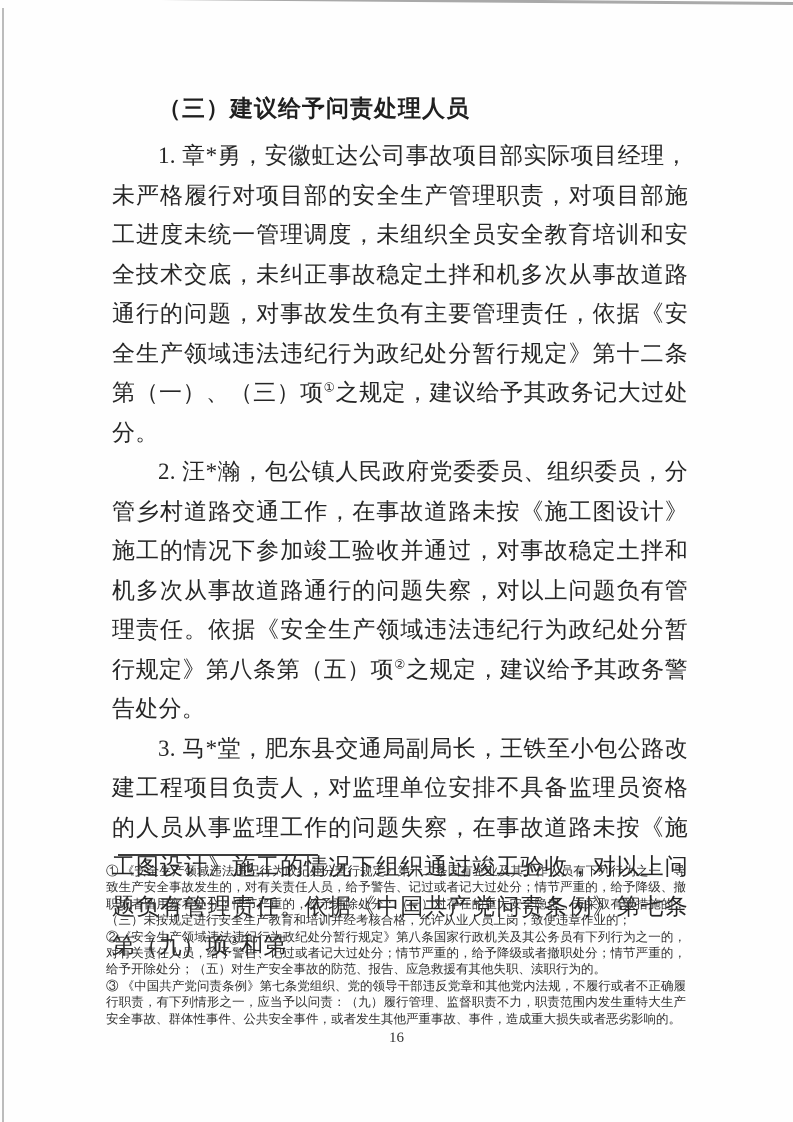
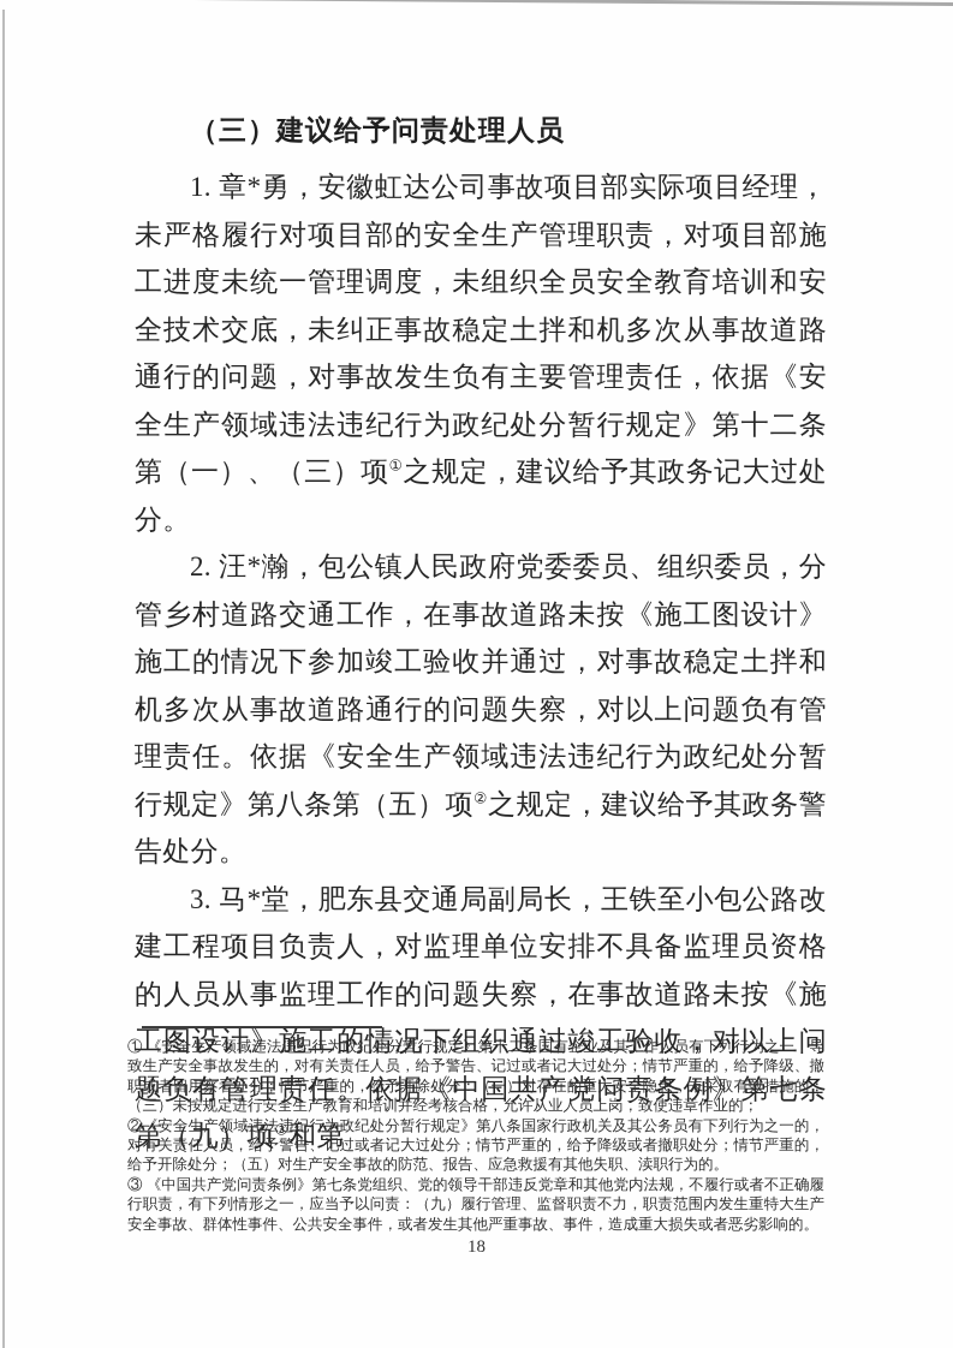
  （三）建议给予问责处理人员
  1. 章*勇，安徽虹达公司事故项目部实际项目经理，未严格履行对项目部的安全生产管理职责，对项目部施工进度未统一管理调度，未组织全员安全教育培训和安全技术交底，未纠正事故稳定土拌和机多次从事故道路通行的问题，对事故发生负有主要管理责任，依据《安全生产领域违法违纪行为政纪处分暂行规定》第十二条第（一）、（三）项①之规定，建议给予其政务记大过处分。
  2. 汪*瀚，包公镇人民政府党委委员、组织委员，分管乡村道路交通工作，在事故道路未按《施工图设计》施工的情况下参加竣工验收并通过，对事故稳定土拌和机多次从事故道路通行的问题失察，对以上问题负有管理责任。依据《安全生产领域违法违纪行为政纪处分暂行规定》第八条第（五）项②之规定，建议给予其政务警告处分。
  3. 马*堂，肥东县交通局副局长，王铁至小包公路改建工程项目负责人，对监理单位安排不具备监理员资格的人员从事监理工作的问题失察，在事故道路未按《施工图设计》施工的情况下组织通过竣工验收，对以上问题负有管理责任。依据《中国共产党问责条例》第七条第（九）项③和第
  ① 《安全生产领域违法违纪行为政纪处分暂行规定》第十二条国有企业及其工作人员有下列行为之一，导致生产安全事故发生的，对有关责任人员，给予警告、记过或者记大过处分；情节严重的，给予降级、撤职或者留用察看处分；情节严重的，给予开除处分：（一）对存在的重大安全隐患，未采取有效措施的；（三）未按规定进行安全生产教育和培训并经考核合格，允许从业人员上岗，致使违章作业的；
  ②《安全生产领域违法违纪行为政纪处分暂行规定》第八条国家行政机关及其公务员有下列行为之一的，对有关责任人员，给予警告、记过或者记大过处分；情节严重的，给予降级或者撤职处分；情节严重的，给予开除处分；（五）对生产安全事故的防范、报告、应急救援有其他失职、渎职行为的。
  ③ 《中国共产党问责条例》第七条党组织、党的领导干部违反党章和其他党内法规，不履行或者不正确履行职责，有下列情形之一，应当予以问责：（九）履行管理、监督职责不力，职责范围内发生重特大生产安全事故、群体性事件、公共安全事件，或者发生其他严重事故、事件，造成重大损失或者恶劣影响的。
- 16
+ 18
